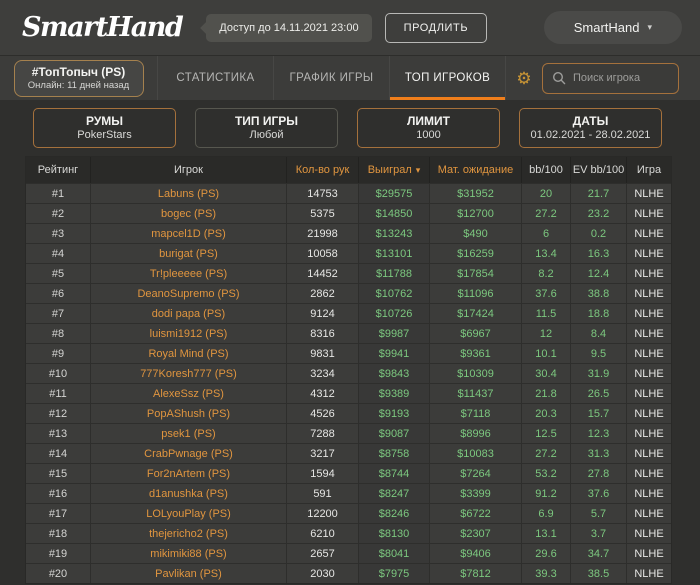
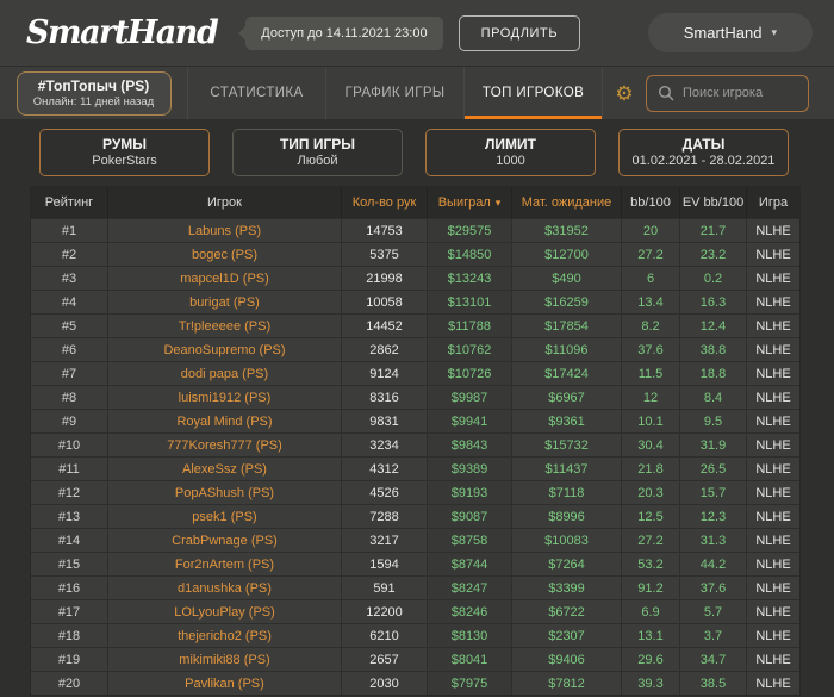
  SmartHand
  Доступ до 14.11.2021 23:00
  ПРОДЛИТЬ
  SmartHand
  ▾
  #ТопТопыч (PS)
  Онлайн: 11 дней назад
  СТАТИСТИКА
  ГРАФИК ИГРЫ
  ТОП ИГРОКОВ
  ⚙
  Поиск игрока
  РУМЫ
  PokerStars
  ТИП ИГРЫ
  Любой
  ЛИМИТ
  1000
  ДАТЫ
  01.02.2021 - 28.02.2021
  Рейтинг
  Игрок
  Кол-во рук
  Выиграл
  ▾
  Мат. ожидание
  bb/100
  EV bb/100
  Игра
  #1
  Labuns (PS)
  14753
  $29575
  $31952
  20
  21.7
  NLHE
  #2
  bogec (PS)
  5375
  $14850
  $12700
  27.2
  23.2
  NLHE
  #3
  mapcel1D (PS)
  21998
  $13243
  $490
  6
  0.2
  NLHE
  #4
  burigat (PS)
  10058
  $13101
  $16259
  13.4
  16.3
  NLHE
  #5
  Tr!pleeeee (PS)
  14452
  $11788
  $17854
  8.2
  12.4
  NLHE
  #6
  DeanoSupremo (PS)
  2862
  $10762
  $11096
  37.6
  38.8
  NLHE
  #7
  dodi papa (PS)
  9124
  $10726
  $17424
  11.5
  18.8
  NLHE
  #8
  luismi1912 (PS)
  8316
  $9987
  $6967
  12
  8.4
  NLHE
  #9
  Royal Mind (PS)
  9831
  $9941
  $9361
  10.1
  9.5
  NLHE
  #10
  777Koresh777 (PS)
  3234
  $9843
- $10309
+ $15732
  30.4
  31.9
  NLHE
  #11
  AlexeSsz (PS)
  4312
  $9389
  $11437
  21.8
  26.5
  NLHE
  #12
  PopAShush (PS)
  4526
  $9193
  $7118
  20.3
  15.7
  NLHE
  #13
  psek1 (PS)
  7288
  $9087
  $8996
  12.5
  12.3
  NLHE
  #14
  CrabPwnage (PS)
  3217
  $8758
  $10083
  27.2
  31.3
  NLHE
  #15
  For2nArtem (PS)
  1594
  $8744
  $7264
  53.2
- 27.8
+ 44.2
  NLHE
  #16
  d1anushka (PS)
  591
  $8247
  $3399
  91.2
  37.6
  NLHE
  #17
  LOLyouPlay (PS)
  12200
  $8246
  $6722
  6.9
  5.7
  NLHE
  #18
  thejericho2 (PS)
  6210
  $8130
  $2307
  13.1
  3.7
  NLHE
  #19
  mikimiki88 (PS)
  2657
  $8041
  $9406
  29.6
  34.7
  NLHE
  #20
  Pavlikan (PS)
  2030
  $7975
  $7812
  39.3
  38.5
  NLHE
